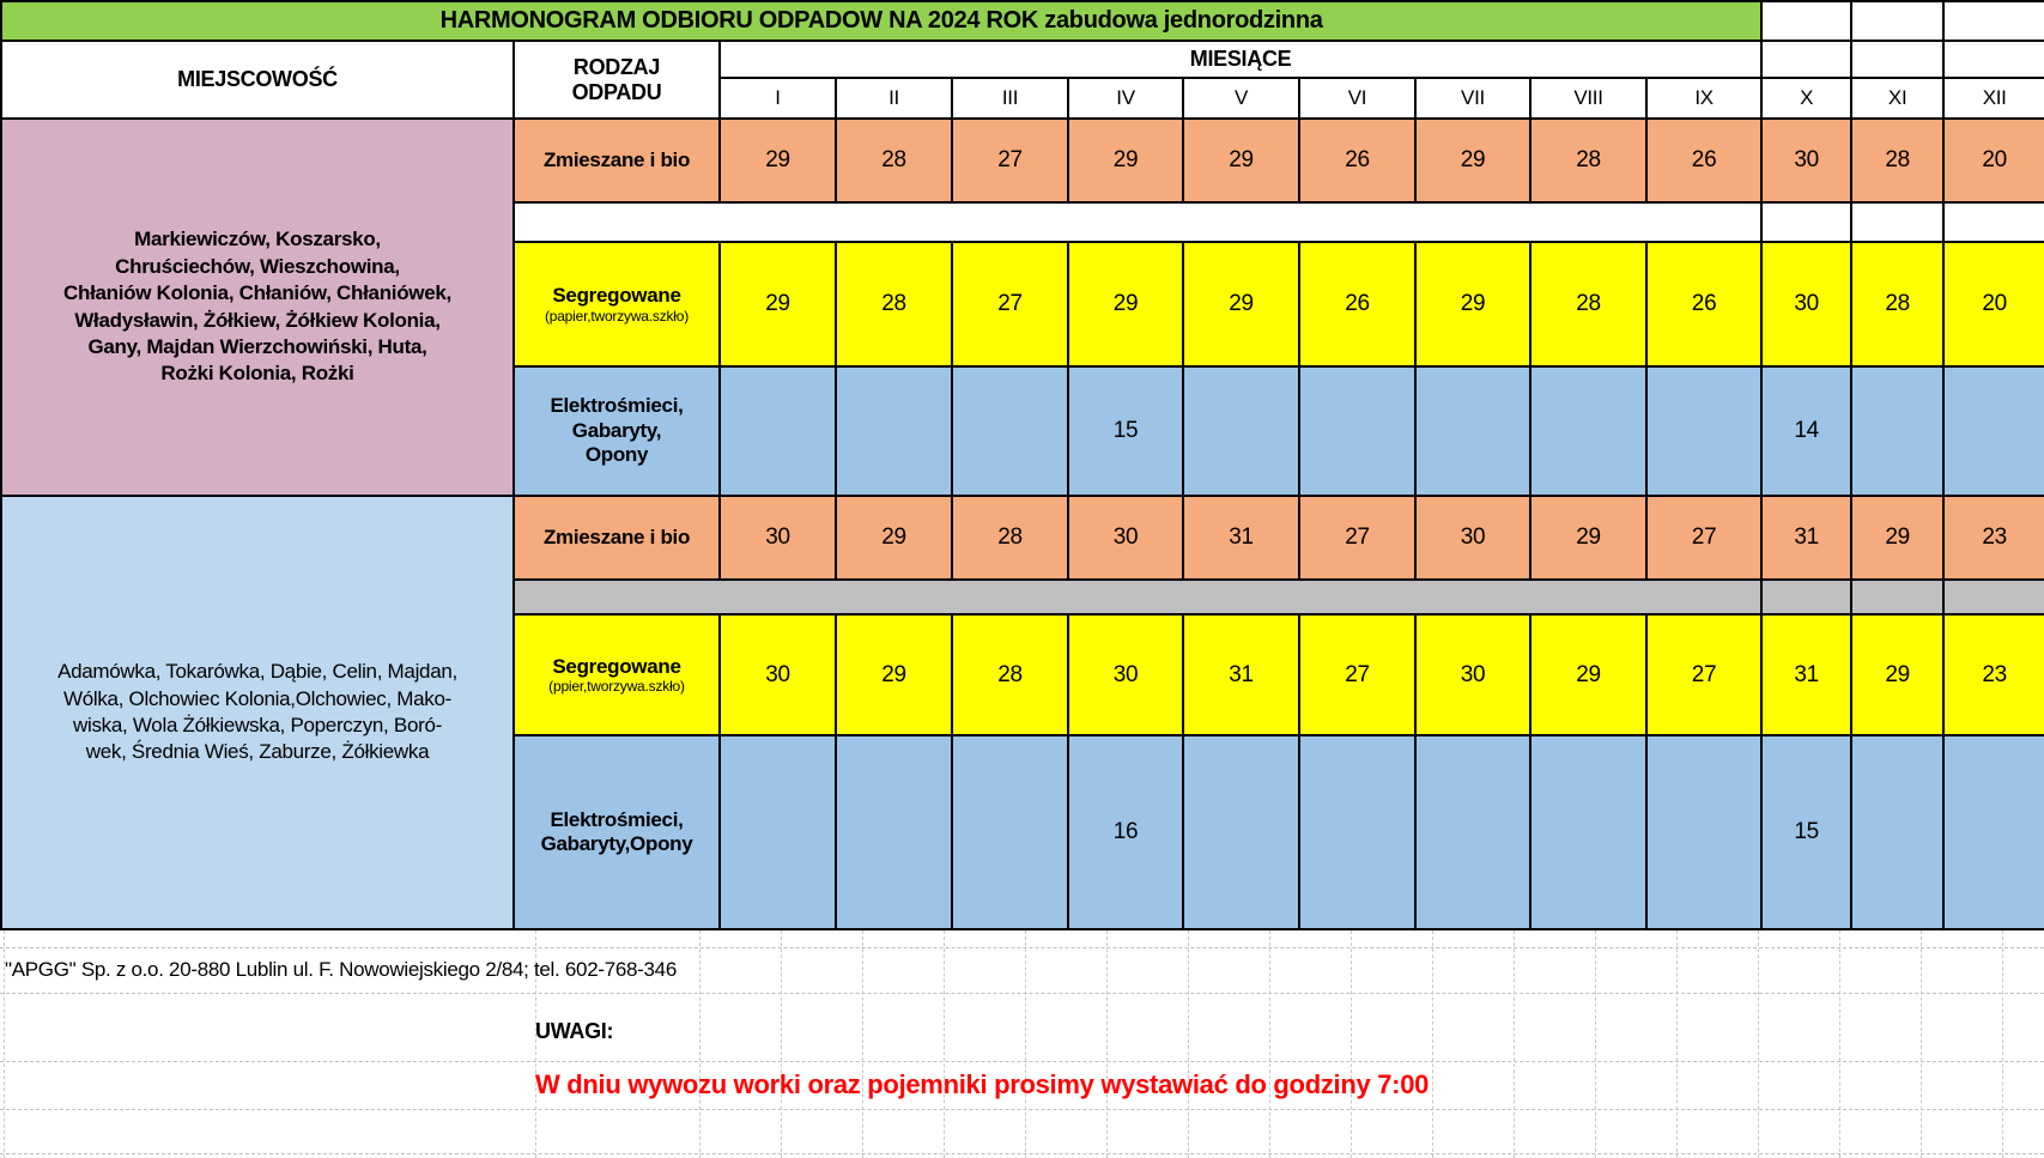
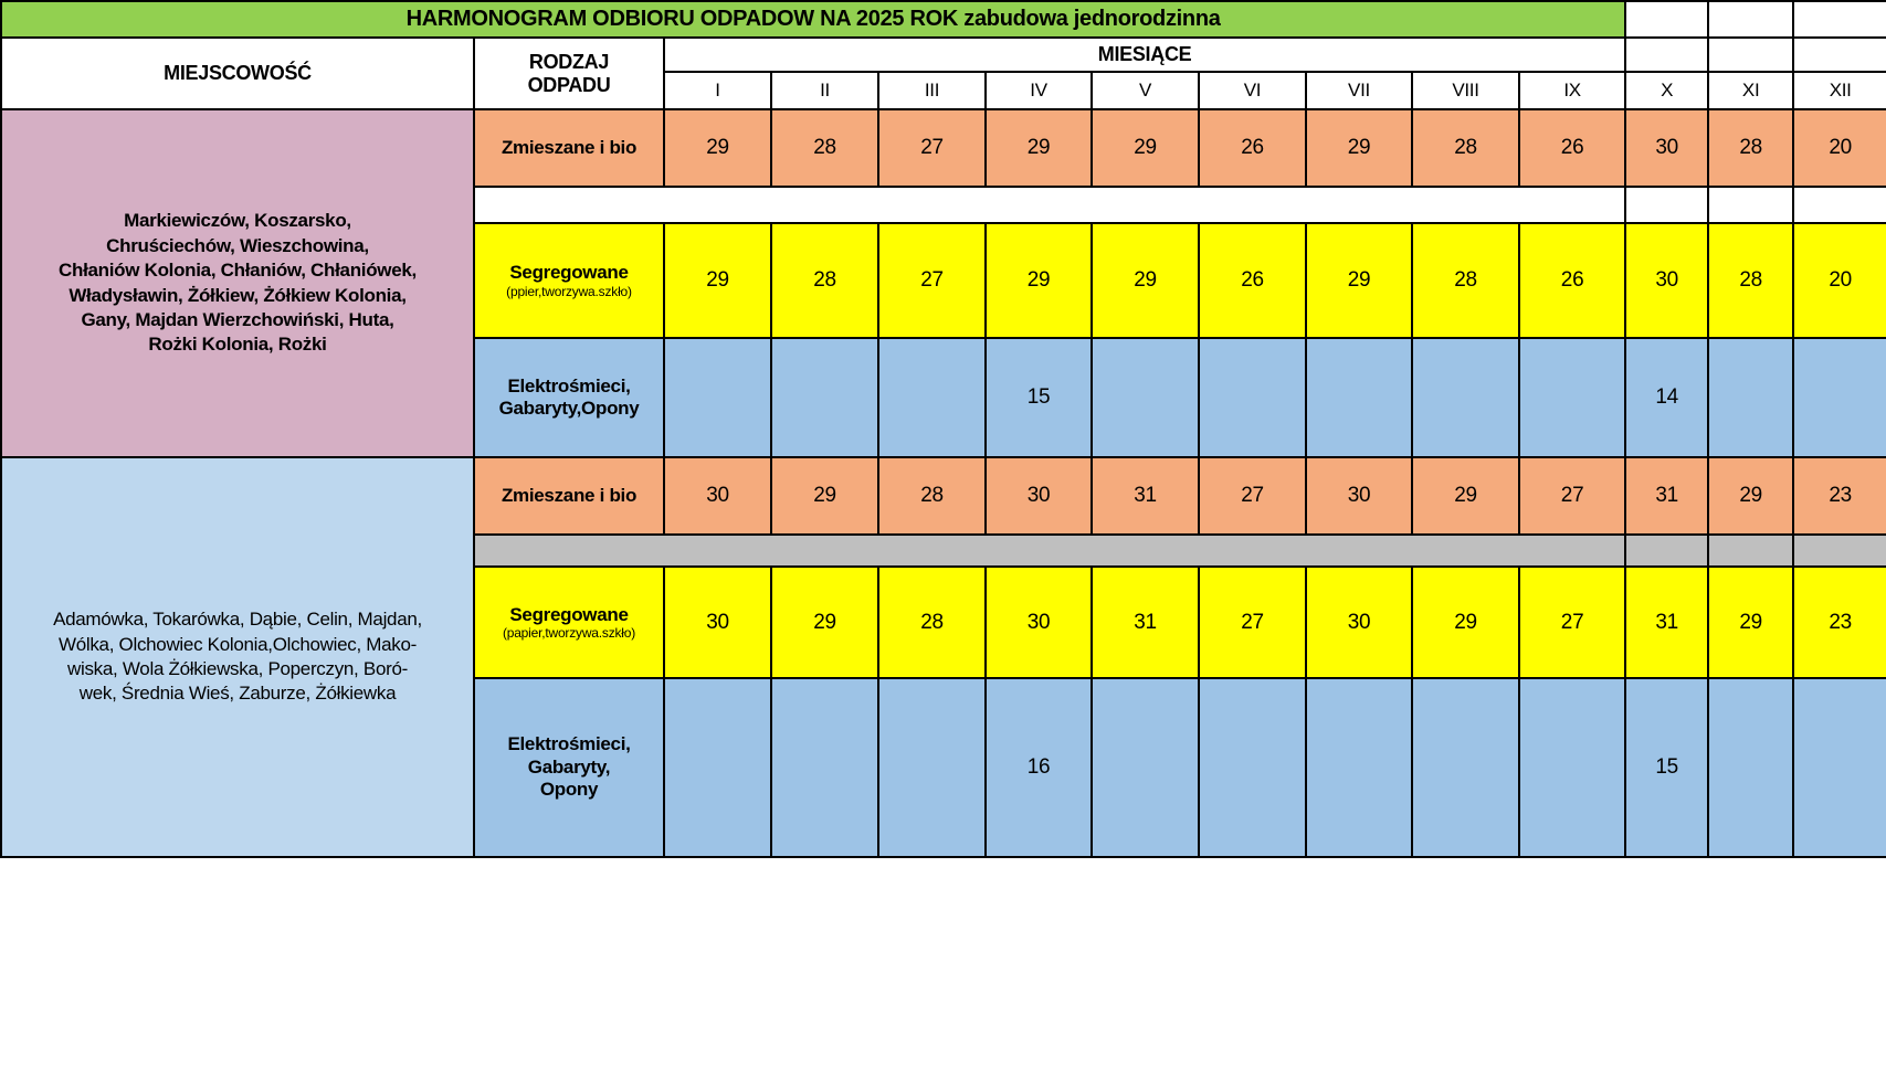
- HARMONOGRAM ODBIORU ODPADOW NA 2024 ROK zabudowa jednorodzinna
+ HARMONOGRAM ODBIORU ODPADOW NA 2025 ROK zabudowa jednorodzinna
  MIEJSCOWOŚĆ	RODZAJ ODPADU	MIESIĄCE
  I	II	III	IV	V	VI	VII	VIII	IX	X	XI	XII
  Markiewiczów, Koszarsko, Chruściechów, Wieszchowina, Chłaniów Kolonia, Chłaniów, Chłaniówek, Władysławin, Żółkiew, Żółkiew Kolonia, Gany, Majdan Wierzchowiński, Huta, Rożki Kolonia, Rożki	Zmieszane i bio	29	28	27	29	29	26	29	28	26	30	28	20
- Segregowane (papier,tworzywa.szkło)	29	28	27	29	29	26	29	28	26	30	28	20
+ Segregowane (ppier,tworzywa.szkło)	29	28	27	29	29	26	29	28	26	30	28	20
- Elektrośmieci, Gabaryty, Opony				15						14
+ Elektrośmieci, Gabaryty,Opony				15						14
  Adamówka, Tokarówka, Dąbie, Celin, Majdan, Wólka, Olchowiec Kolonia,Olchowiec, Mako- wiska, Wola Żółkiewska, Poperczyn, Boró- wek, Średnia Wieś, Zaburze, Żółkiewka	Zmieszane i bio	30	29	28	30	31	27	30	29	27	31	29	23
- Segregowane (ppier,tworzywa.szkło)	30	29	28	30	31	27	30	29	27	31	29	23
+ Segregowane (papier,tworzywa.szkło)	30	29	28	30	31	27	30	29	27	31	29	23
- Elektrośmieci, Gabaryty,Opony				16						15
+ Elektrośmieci, Gabaryty, Opony				16						15
- "APGG" Sp. z o.o. 20-880 Lublin ul. F. Nowowiejskiego 2/84; tel. 602-768-346
- UWAGI:
- W dniu wywozu worki oraz pojemniki prosimy wystawiać do godziny 7:00
